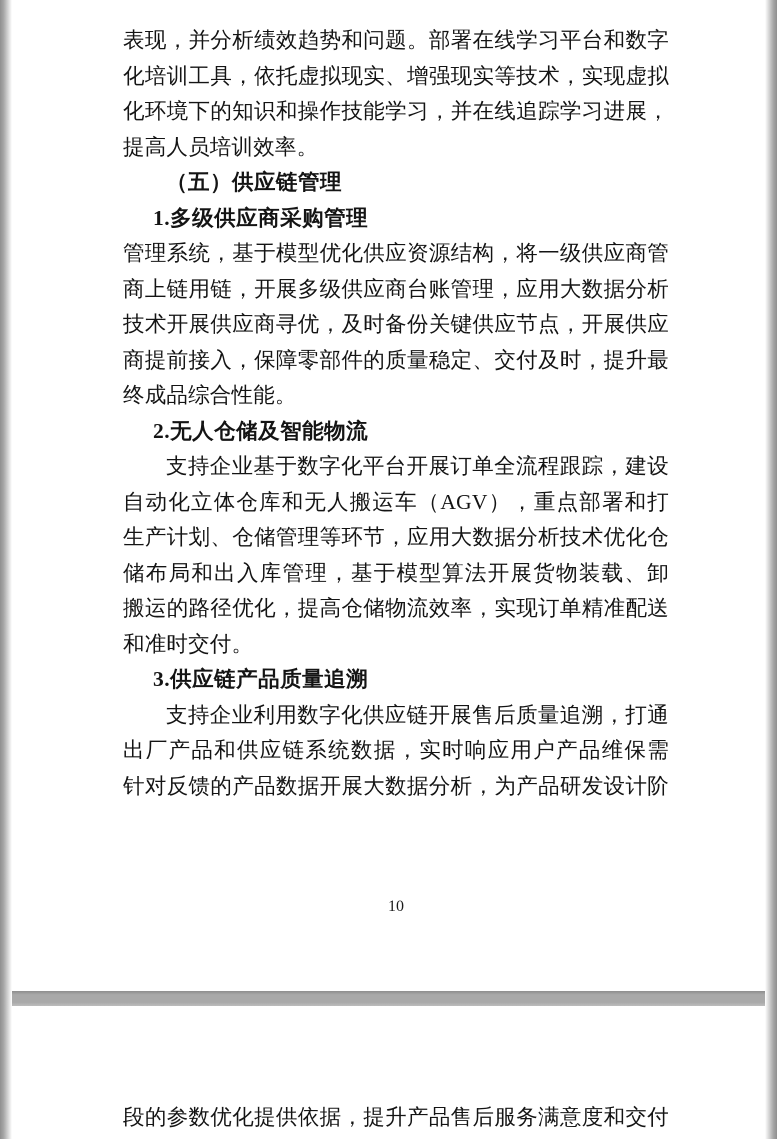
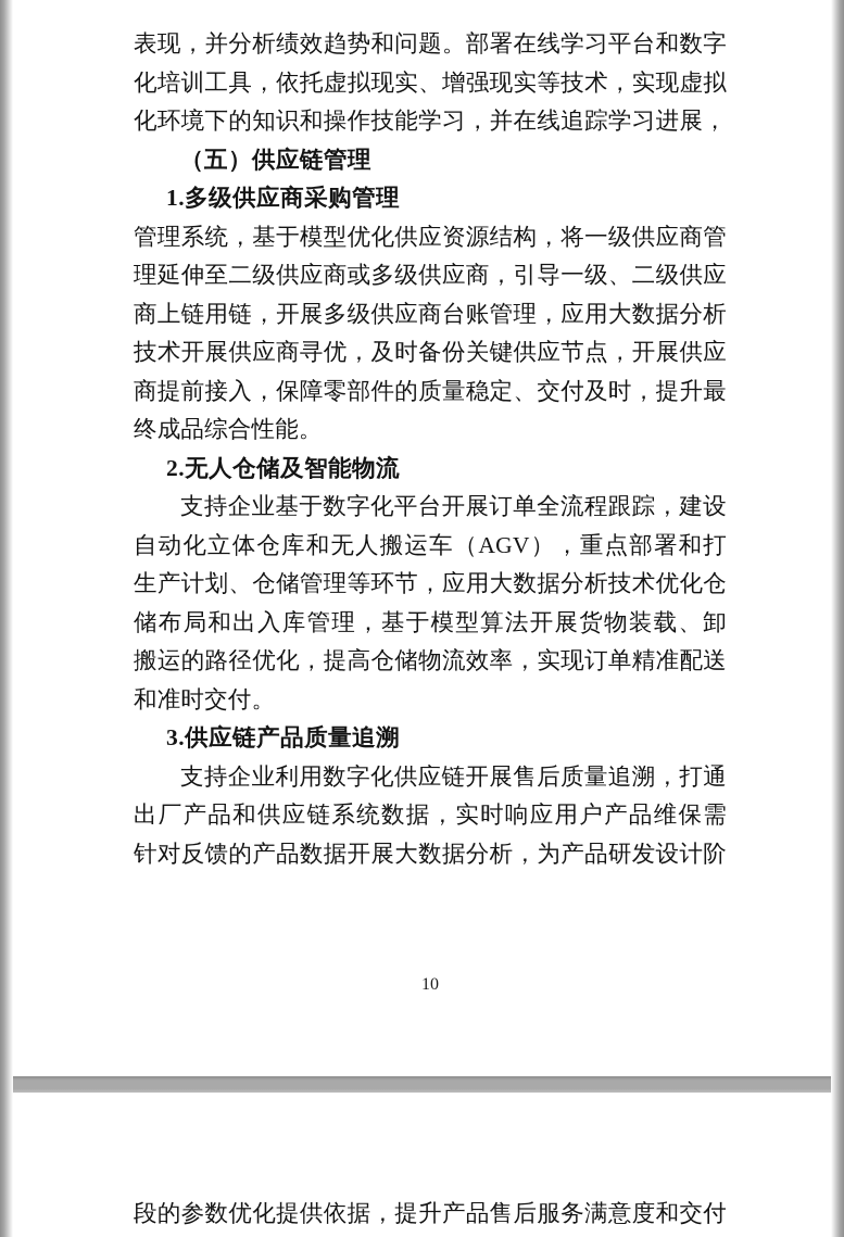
  表现，并分析绩效趋势和问题。部署在线学习平台和数字
  化培训工具，依托虚拟现实、增强现实等技术，实现虚拟
  化环境下的知识和操作技能学习，并在线追踪学习进展，
- 提高人员培训效率。
  （五）供应链管理
  1.多级供应商采购管理
  管理系统，基于模型优化供应资源结构，将一级供应商管
+ 理延伸至二级供应商或多级供应商，引导一级、二级供应
  商上链用链，开展多级供应商台账管理，应用大数据分析
  技术开展供应商寻优，及时备份关键供应节点，开展供应
  商提前接入，保障零部件的质量稳定、交付及时，提升最
  终成品综合性能。
  2.无人仓储及智能物流
  支持企业基于数字化平台开展订单全流程跟踪，建设
  自动化立体仓库和无人搬运车（AGV），重点部署和打
  生产计划、仓储管理等环节，应用大数据分析技术优化仓
  储布局和出入库管理，基于模型算法开展货物装载、卸
  搬运的路径优化，提高仓储物流效率，实现订单精准配送
  和准时交付。
  3.供应链产品质量追溯
  支持企业利用数字化供应链开展售后质量追溯，打通
  出厂产品和供应链系统数据，实时响应用户产品维保需
  针对反馈的产品数据开展大数据分析，为产品研发设计阶
  10
  段的参数优化提供依据，提升产品售后服务满意度和交付
